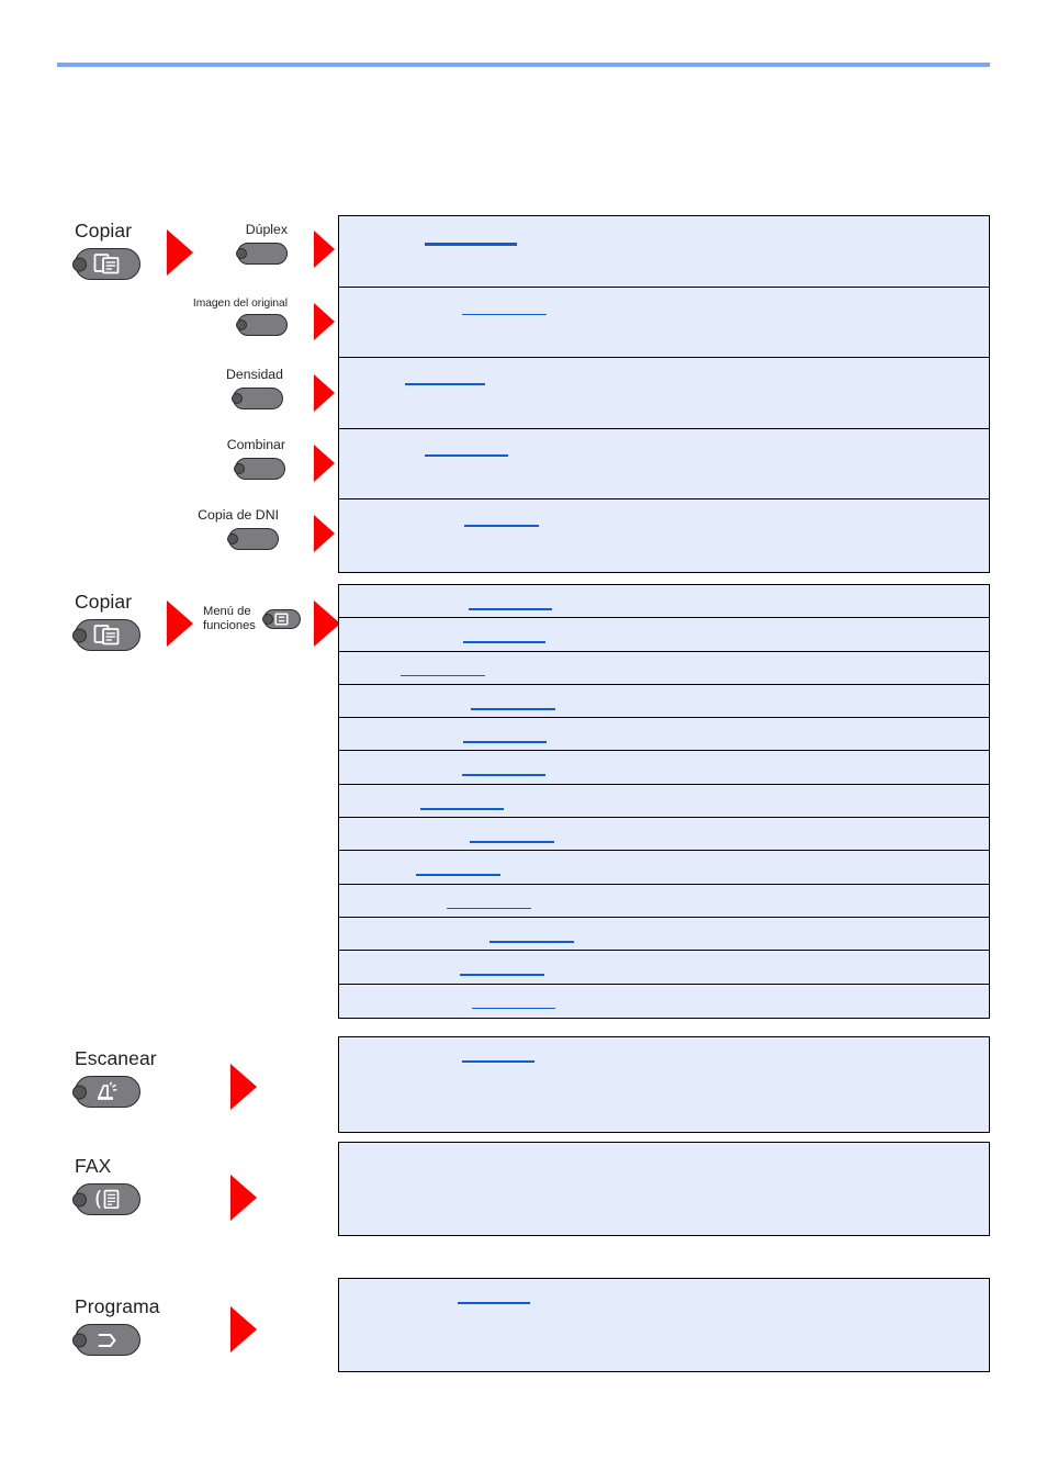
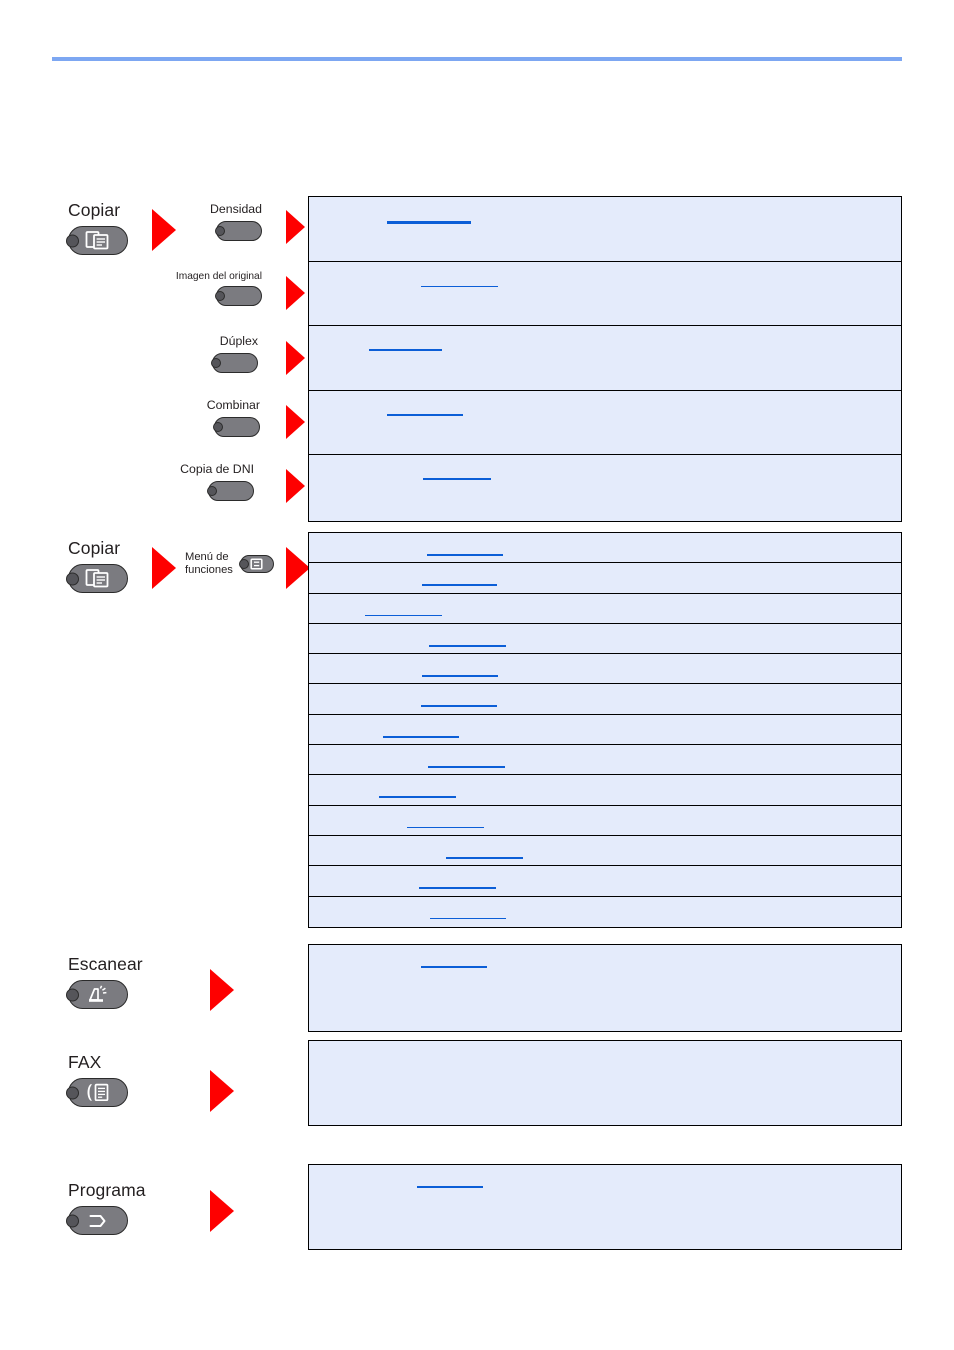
  Copiar
- Dúplex
+ Densidad
  Imagen del original
- Densidad
+ Dúplex
  Combinar
  Copia de DNI
  Copiar
  Menú de
  funciones
  Escanear
  FAX
  Programa
